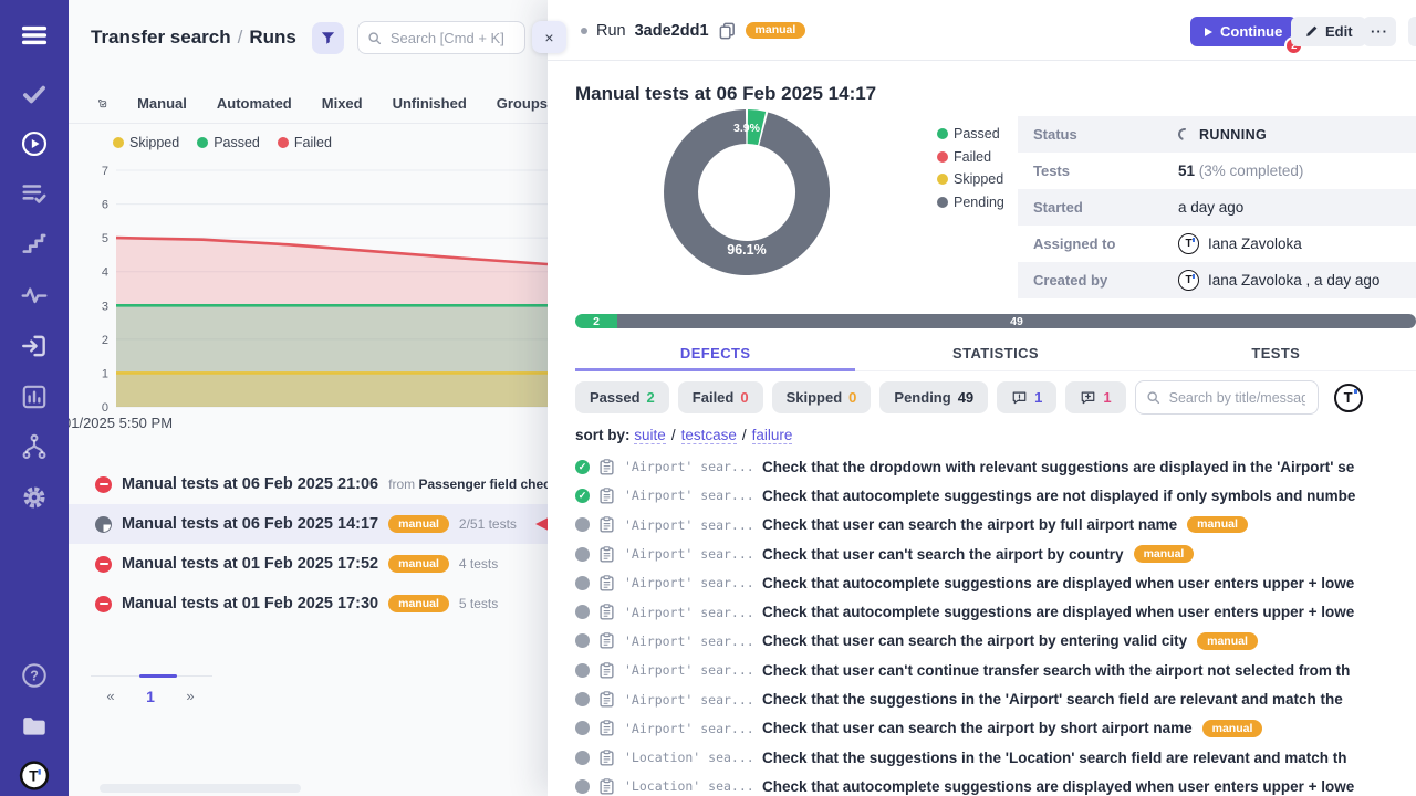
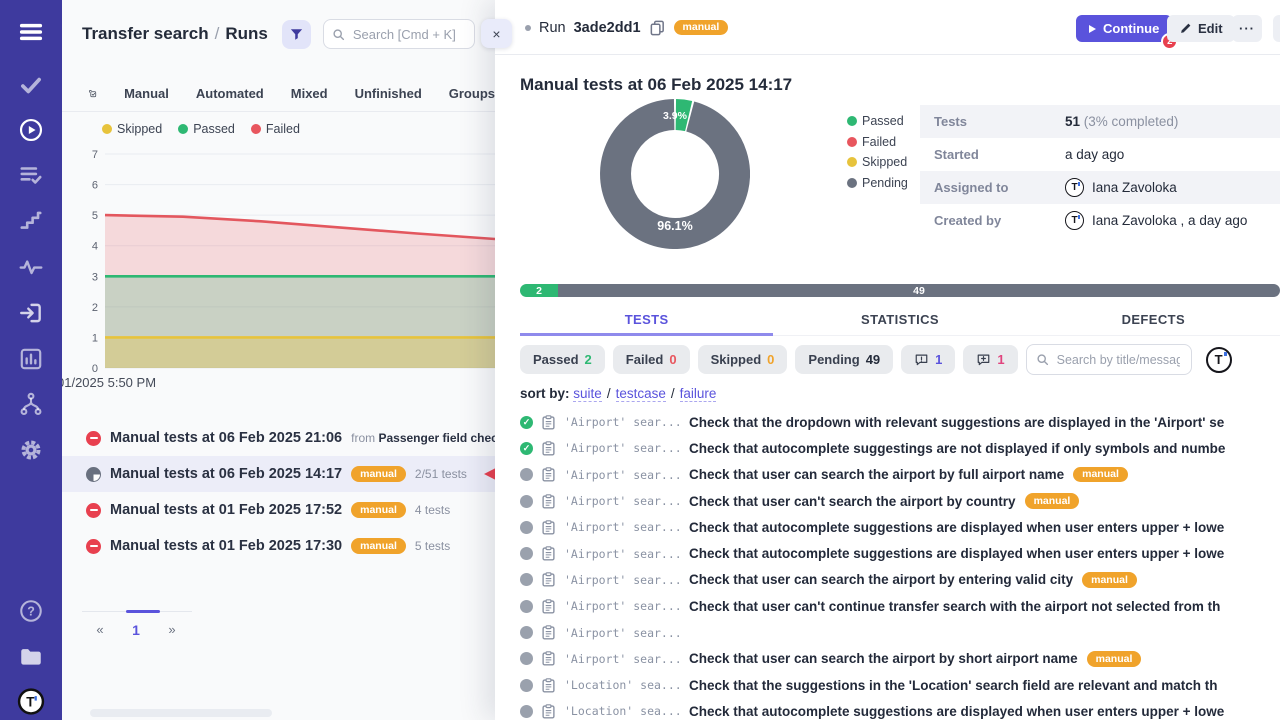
  ?
  T
  Transfer search / Runs
  Search [Cmd + K]
  Manual
  Automated
  Mixed
  Unfinished
  Groups
  Skipped
  Passed
  Failed
  0
  1
  2
  3
  4
  5
  6
  7
  1/2025 5:50 PM
  Manual tests at 06 Feb 2025 21:06
  from Passenger field che
  Manual tests at 06 Feb 2025 14:17
  manual
  2/51 tests
  Manual tests at 01 Feb 2025 17:52
  manual
  4 tests
  Manual tests at 01 Feb 2025 17:30
  manual
  5 tests
  «
  1
  »
  ×
  Run
  3ade2dd1
  manual
  Continue
  Edit
  ···
  Manual tests at 06 Feb 2025 14:17
  3.9%
  96.1%
  Passed
  Failed
  Skipped
  Pending
- Status
- RUNNING
  Tests
  51 (3% completed)
  Started
  a day ago
  Assigned to
  T
  Iana Zavoloka
  Created by
  T
  Iana Zavoloka , a day ago
  2
  49
- DEFECTS
+ TESTS
  STATISTICS
- TESTS
+ DEFECTS
  Passed
  2
  Failed
  0
  Skipped
  0
  Pending
  49
  1
  1
  Search by title/messag
  T
  sort by: suite / testcase / failure
  'Airport' sear...
  Check that the dropdown with relevant suggestions are displayed in the 'Airport' se
  'Airport' sear...
  Check that autocomplete suggestings are not displayed if only symbols and numbe
  'Airport' sear...
  Check that user can search the airport by full airport name
  manual
  'Airport' sear...
  Check that user can't search the airport by country
  manual
  'Airport' sear...
  Check that autocomplete suggestions are displayed when user enters upper + lowe
  'Airport' sear...
  Check that autocomplete suggestions are displayed when user enters upper + lowe
  'Airport' sear...
  Check that user can search the airport by entering valid city
  manual
  'Airport' sear...
  Check that user can't continue transfer search with the airport not selected from th
  'Airport' sear...
- Check that the suggestions in the 'Airport' search field are relevant and match the
  'Airport' sear...
  Check that user can search the airport by short airport name
  manual
  'Location' sea...
  Check that the suggestions in the 'Location' search field are relevant and match th
  'Location' sea...
  Check that autocomplete suggestions are displayed when user enters upper + lowe
